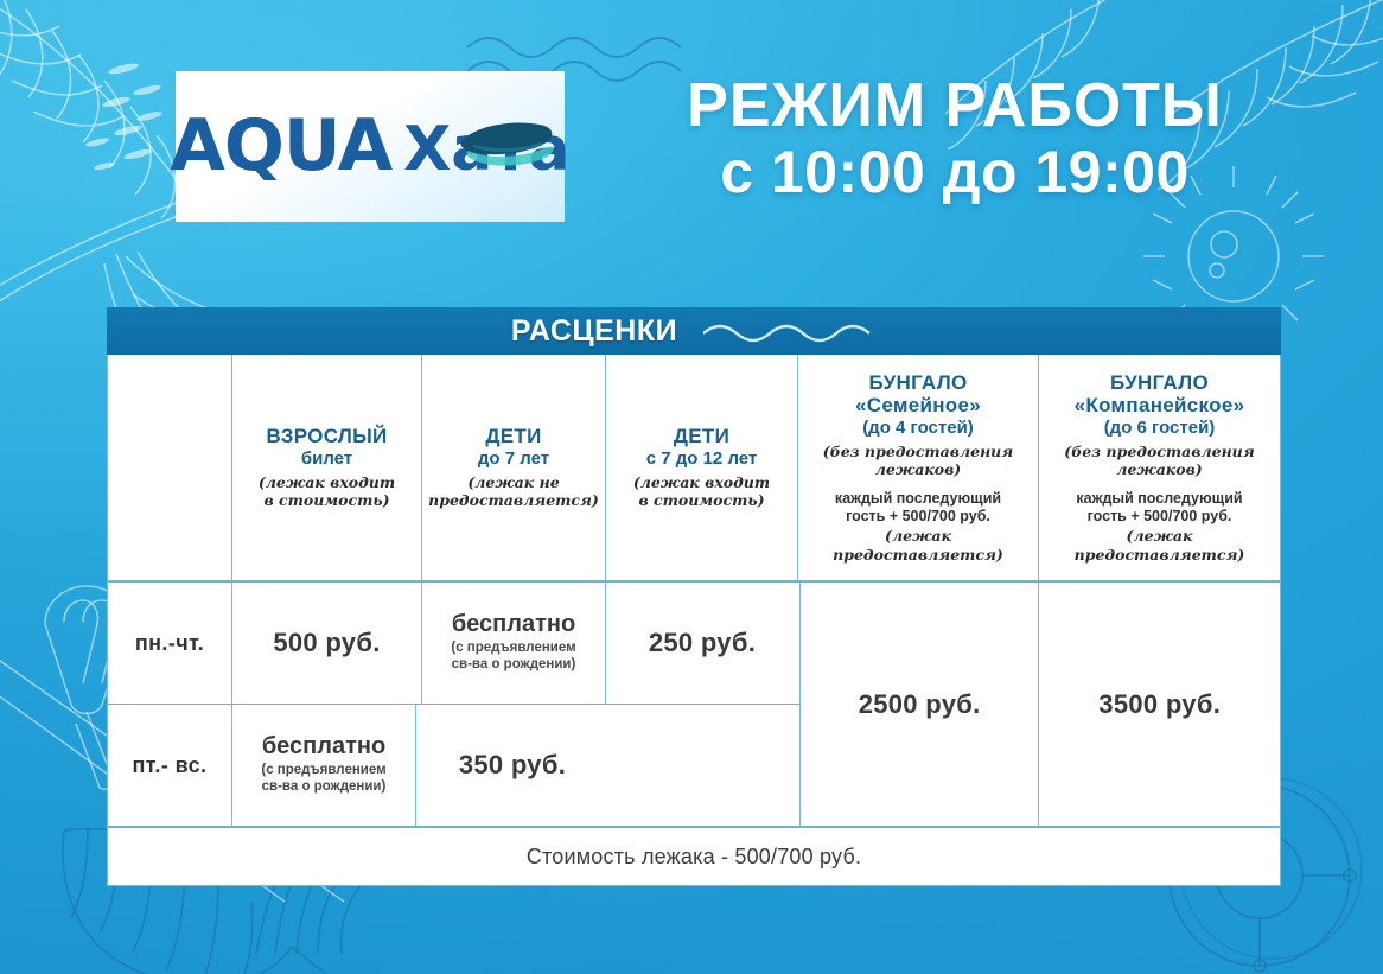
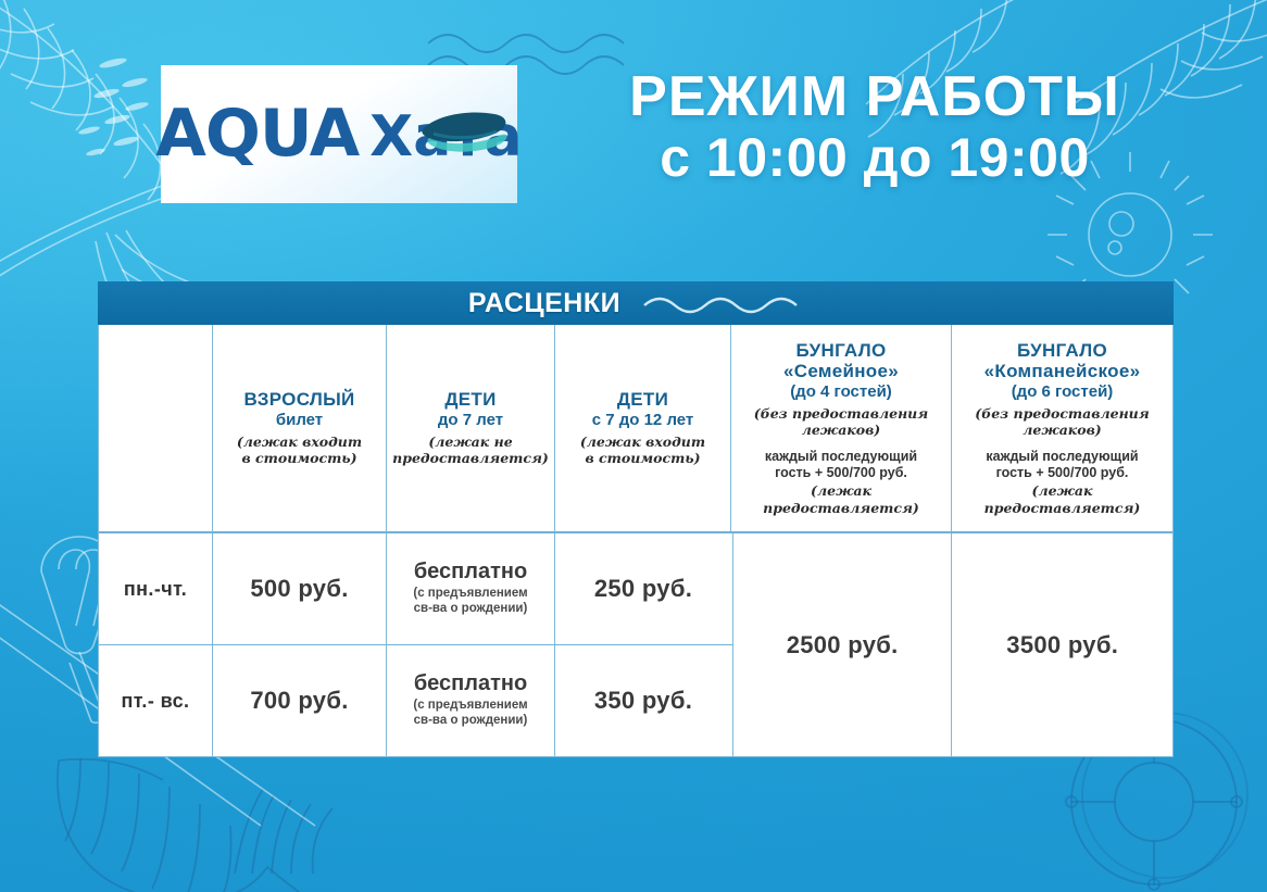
  AQUA
  РЕЖИМ РАБОТЫ
  с 10:00 до 19:00
  РАСЦЕНКИ
  ВЗРОСЛЫЙ
  билет
  (лежак входит
  в стоимость)
  ДЕТИ
  до 7 лет
  (лежак не
  предоставляется)
  ДЕТИ
  с 7 до 12 лет
  (лежак входит
  в стоимость)
  БУНГАЛО
  «Семейное»
  (до 4 гостей)
  (без предоставления
  лежаков)
  каждый последующий
  гость + 500/700 руб.
  (лежак предоставляется)
  БУНГАЛО
  «Компанейское»
  (до 6 гостей)
  (без предоставления
  лежаков)
  каждый последующий
  гость + 500/700 руб.
  (лежак предоставляется)
  пн.-чт.
  500 руб.
  бесплатно
  (с предъявлением
  св-ва о рождении)
  250 руб.
  пт.- вс.
+ 700 руб.
  бесплатно
  (с предъявлением
  св-ва о рождении)
  350 руб.
  2500 руб.
  3500 руб.
- Стоимость лежака - 500/700 руб.
